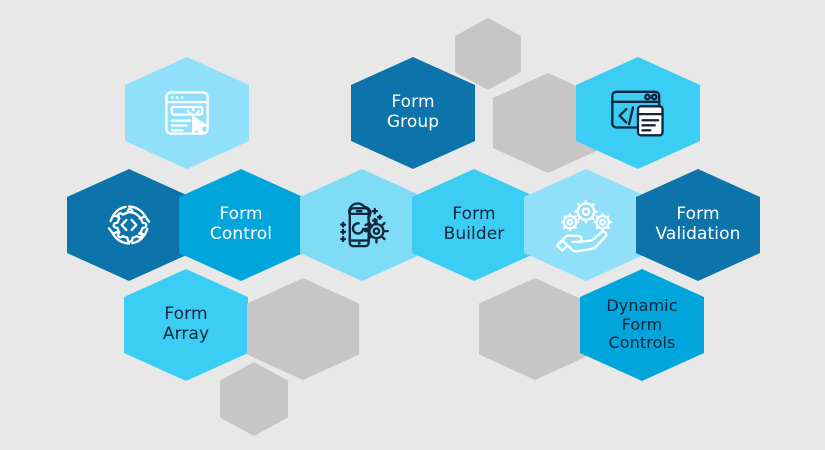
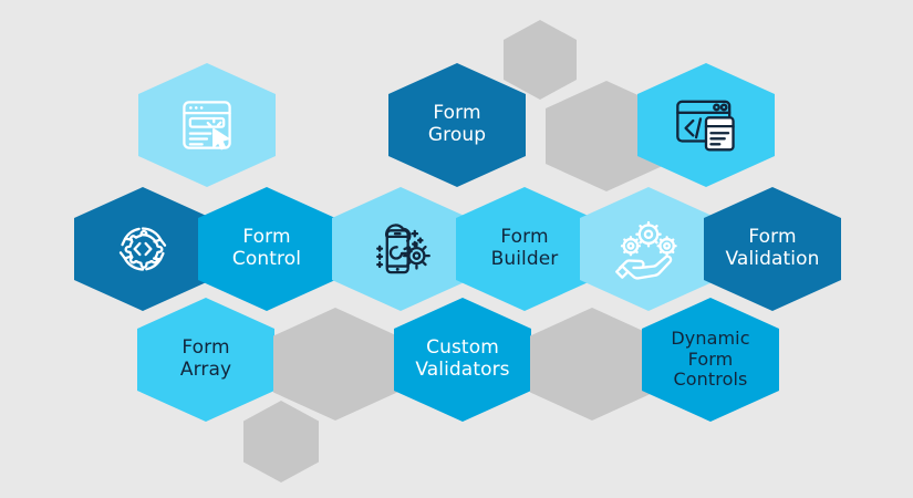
  Form
  Group
  Form
  Control
  Form
  Builder
  Form
  Validation
  Form
  Array
+ Custom
+ Validators
  Dynamic
  Form
  Controls
